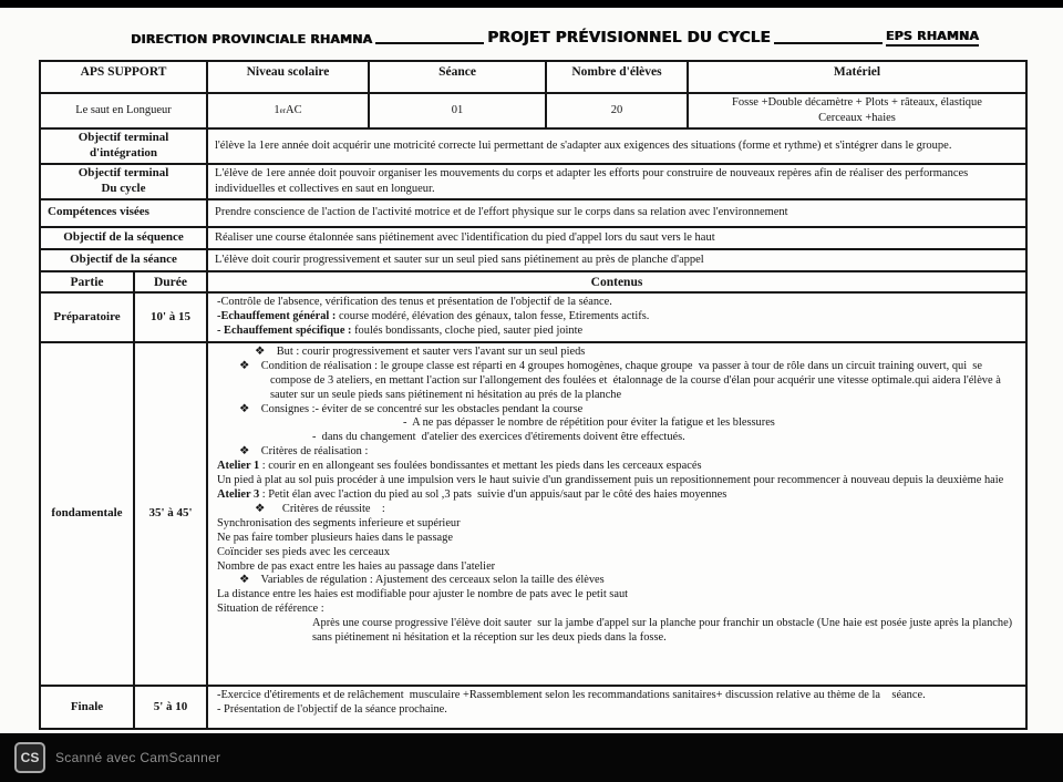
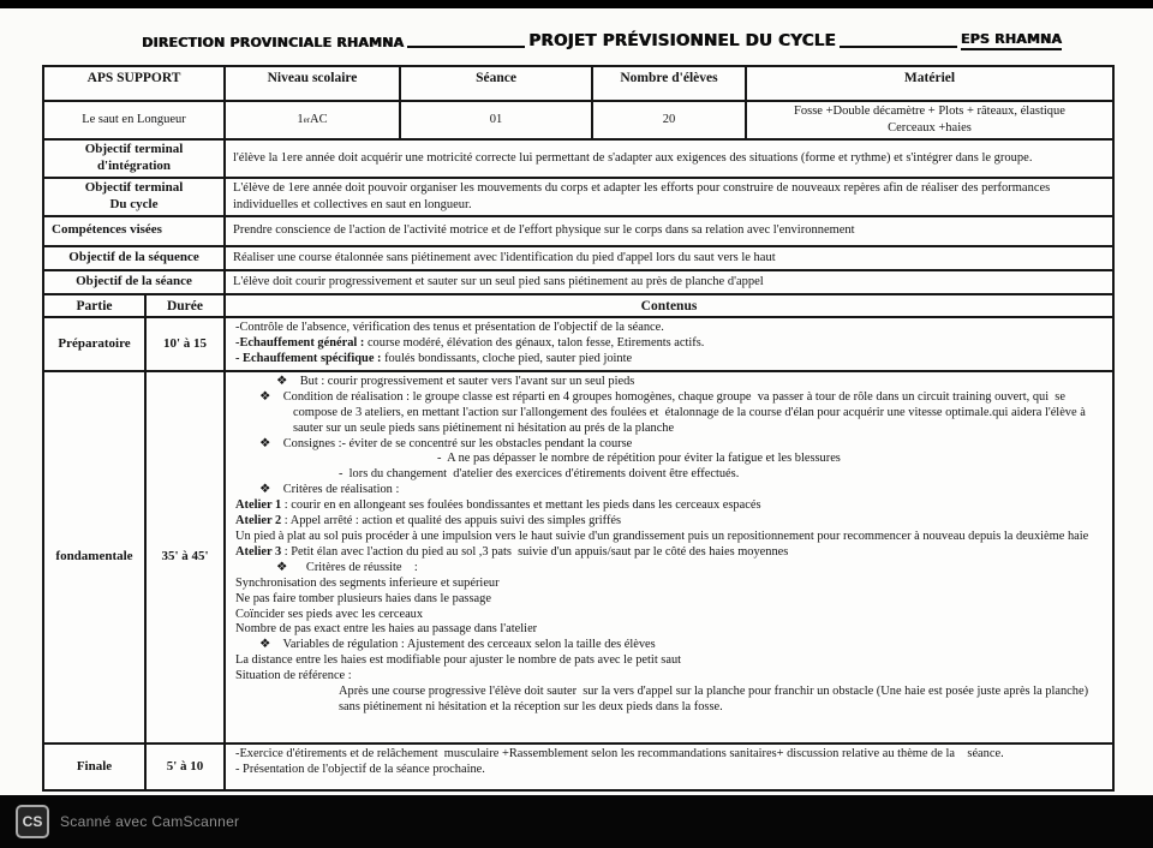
  DIRECTION PROVINCIALE RHAMNA
  PROJET PRÉVISIONNEL DU CYCLE
  EPS RHAMNA
  APS SUPPORT
  Niveau scolaire
  Séance
  Nombre d'élèves
  Matériel
  Le saut en Longueur
  1
  er
  AC
  01
  20
  Fosse +Double décamètre + Plots + râteaux, élastique
  Cerceaux +haies
  Objectif terminal
  d'intégration
  l'élève la 1ere année doit acquérir une motricité correcte lui permettant de s'adapter aux exigences des situations (forme et rythme) et s'intégrer dans le groupe.
  Objectif terminal
  Du cycle
  L'élève de 1ere année doit pouvoir organiser les mouvements du corps et adapter les efforts pour construire de nouveaux repères afin de réaliser des performances individuelles et collectives en saut en longueur.
  Compétences visées
  Prendre conscience de l'action de l'activité motrice et de l'effort physique sur le corps dans sa relation avec l'environnement
  Objectif de la séquence
  Réaliser une course étalonnée sans piétinement avec l'identification du pied d'appel lors du saut vers le haut
  Objectif de la séance
  L'élève doit courir progressivement et sauter sur un seul pied sans piétinement au près de planche d'appel
  Partie
  Durée
  Contenus
  Préparatoire
  10' à 15
  -Contrôle de l'absence, vérification des tenus et présentation de l'objectif de la séance.
  -Echauffement général : course modéré, élévation des génaux, talon fesse, Etirements actifs.
  - Echauffement spécifique : foulés bondissants, cloche pied, sauter pied jointe
  fondamentale
  35' à 45'
  ❖ But : courir progressivement et sauter vers l'avant sur un seul pieds
  ❖ Condition de réalisation : le groupe classe est réparti en 4 groupes homogènes, chaque groupe va passer à tour de rôle dans un circuit training ouvert, qui se compose de 3 ateliers, en mettant l'action sur l'allongement des foulées et étalonnage de la course d'élan pour acquérir une vitesse optimale.qui aidera l'élève à sauter sur un seule pieds sans piétinement ni hésitation au prés de la planche
  ❖ Consignes :- éviter de se concentré sur les obstacles pendant la course
  - A ne pas dépasser le nombre de répétition pour éviter la fatigue et les blessures
- - dans du changement d'atelier des exercices d'étirements doivent être effectués.
+ - lors du changement d'atelier des exercices d'étirements doivent être effectués.
  ❖ Critères de réalisation :
  Atelier 1 : courir en en allongeant ses foulées bondissantes et mettant les pieds dans les cerceaux espacés
+ Atelier 2 : Appel arrêté : action et qualité des appuis suivi des simples griffés
  Un pied à plat au sol puis procéder à une impulsion vers le haut suivie d'un grandissement puis un repositionnement pour recommencer à nouveau depuis la deuxième haie
  Atelier 3 : Petit élan avec l'action du pied au sol ,3 pats suivie d'un appuis/saut par le côté des haies moyennes
  ❖ Critères de réussite :
  Synchronisation des segments inferieure et supérieur
  Ne pas faire tomber plusieurs haies dans le passage
  Coïncider ses pieds avec les cerceaux
  Nombre de pas exact entre les haies au passage dans l'atelier
  ❖ Variables de régulation : Ajustement des cerceaux selon la taille des élèves
  La distance entre les haies est modifiable pour ajuster le nombre de pats avec le petit saut
  Situation de référence :
- Après une course progressive l'élève doit sauter sur la jambe d'appel sur la planche pour franchir un obstacle (Une haie est posée juste après la planche) sans piétinement ni hésitation et la réception sur les deux pieds dans la fosse.
+ Après une course progressive l'élève doit sauter sur la vers d'appel sur la planche pour franchir un obstacle (Une haie est posée juste après la planche) sans piétinement ni hésitation et la réception sur les deux pieds dans la fosse.
  Finale
  5' à 10
  -Exercice d'étirements et de relâchement musculaire +Rassemblement selon les recommandations sanitaires+ discussion relative au thème de la séance.
  - Présentation de l'objectif de la séance prochaine.
  CS
  Scanné avec CamScanner
